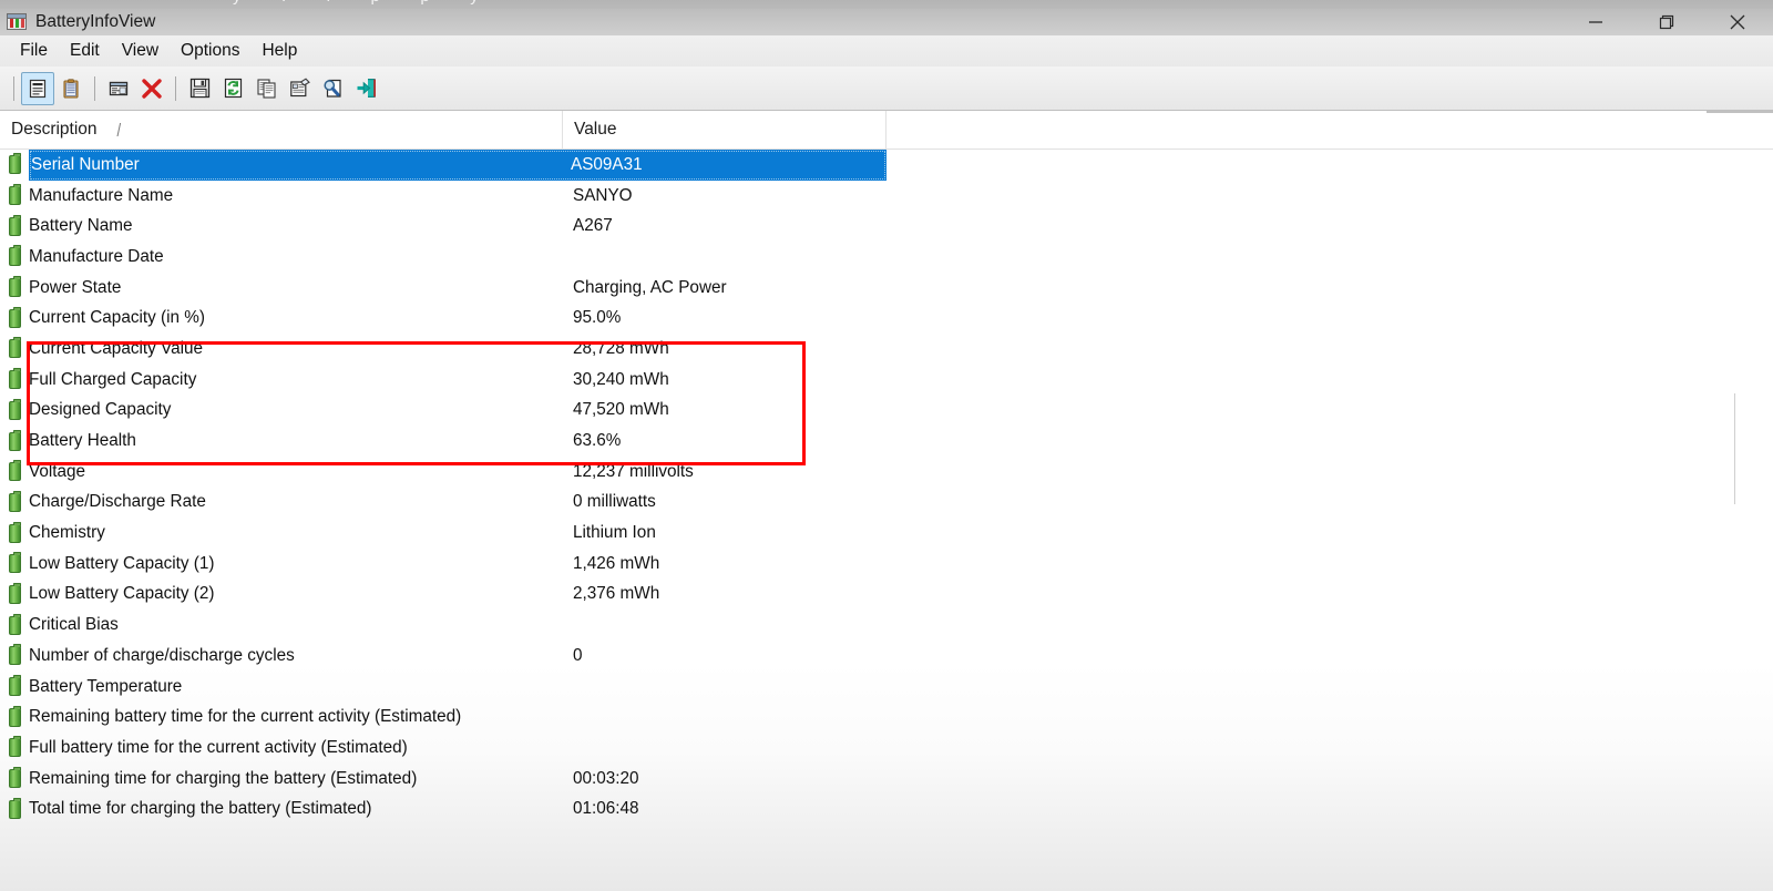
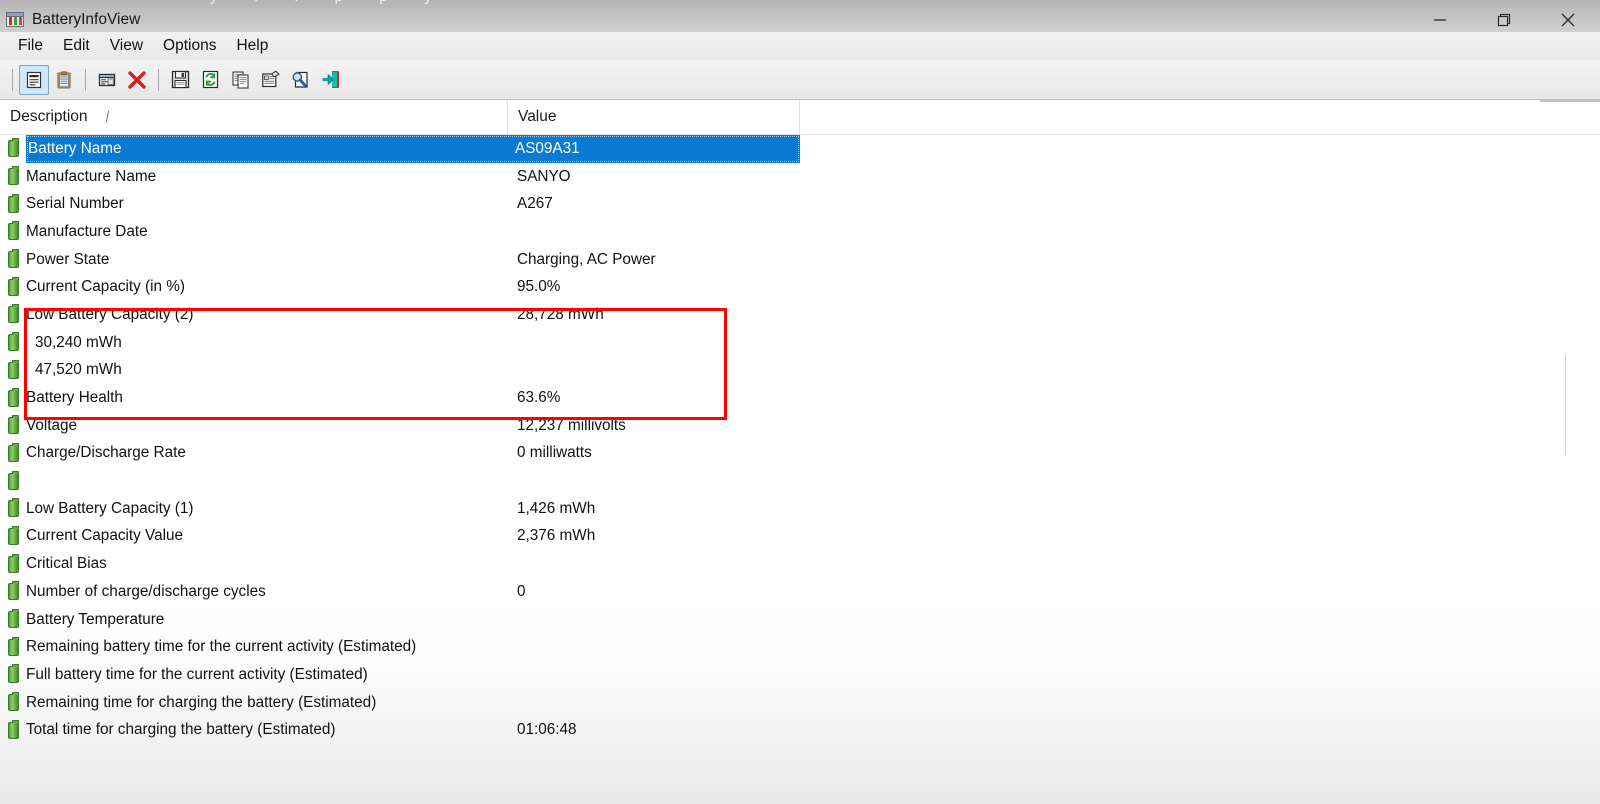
  BatteryInfoView
  File
  Edit
  View
  Options
  Help
  Description
  /
  Value
- Serial Number
+ Battery Name
  AS09A31
  Manufacture Name
  SANYO
- Battery Name
+ Serial Number
  A267
  Manufacture Date
  Power State
  Charging, AC Power
  Current Capacity (in %)
  95.0%
- Current Capacity Value
+ Low Battery Capacity (2)
  28,728 mWh
- Full Charged Capacity
  30,240 mWh
- Designed Capacity
  47,520 mWh
  Battery Health
  63.6%
  Voltage
  12,237 millivolts
  Charge/Discharge Rate
  0 milliwatts
- Chemistry
- Lithium Ion
  Low Battery Capacity (1)
  1,426 mWh
- Low Battery Capacity (2)
+ Current Capacity Value
  2,376 mWh
  Critical Bias
  Number of charge/discharge cycles
  0
  Battery Temperature
  Remaining battery time for the current activity (Estimated)
  Full battery time for the current activity (Estimated)
  Remaining time for charging the battery (Estimated)
- 00:03:20
  Total time for charging the battery (Estimated)
  01:06:48
